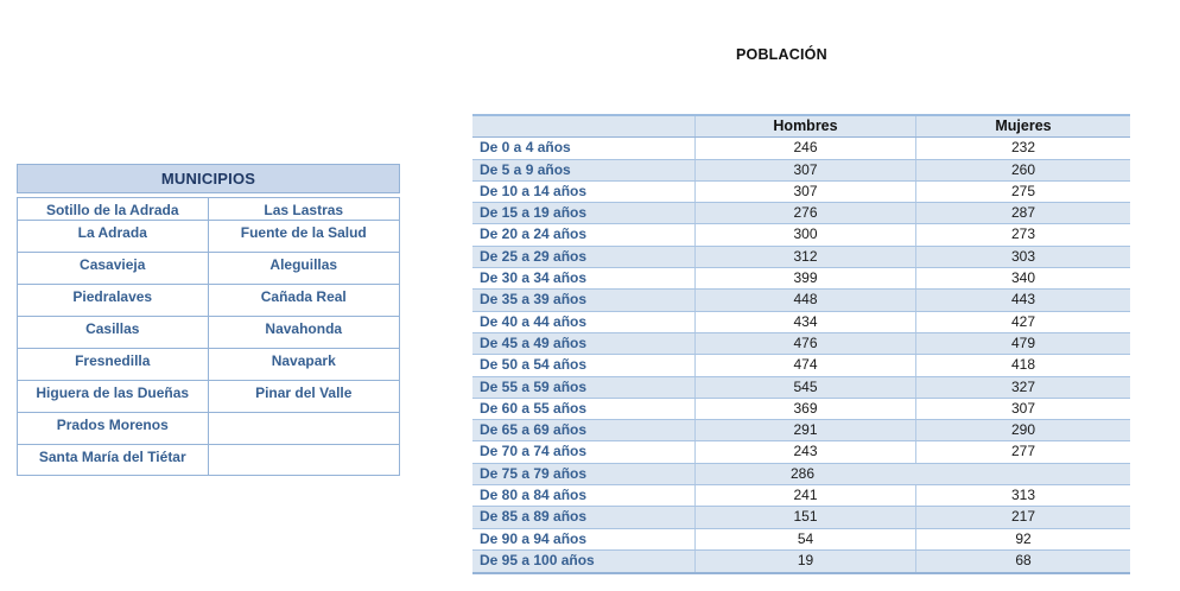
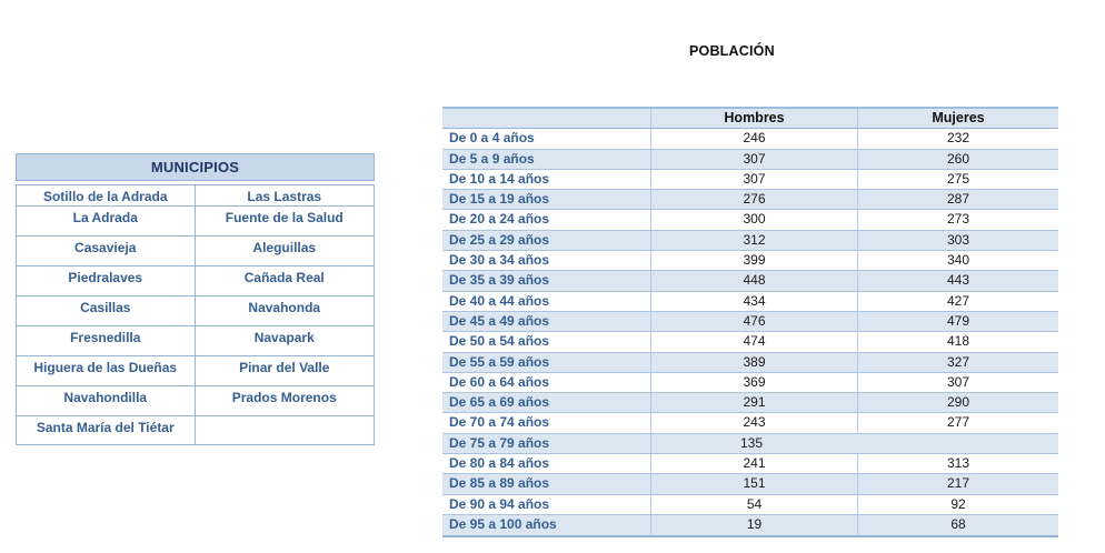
  MUNICIPIOS
  Sotillo de la Adrada
  Las Lastras
  La Adrada
  Fuente de la Salud
  Casavieja
  Aleguillas
  Piedralaves
  Cañada Real
  Casillas
  Navahonda
  Fresnedilla
  Navapark
  Higuera de las Dueñas
  Pinar del Valle
+ Navahondilla
  Prados Morenos
  Santa María del Tiétar
  POBLACIÓN
  Hombres
  Mujeres
  De 0 a 4 años
  246
  232
  De 5 a 9 años
  307
  260
  De 10 a 14 años
  307
  275
  De 15 a 19 años
  276
  287
  De 20 a 24 años
  300
  273
  De 25 a 29 años
  312
  303
  De 30 a 34 años
  399
  340
  De 35 a 39 años
  448
  443
  De 40 a 44 años
  434
  427
  De 45 a 49 años
  476
  479
  De 50 a 54 años
  474
  418
  De 55 a 59 años
- 545
+ 389
  327
- De 60 a 55 años
+ De 60 a 64 años
  369
  307
  De 65 a 69 años
  291
  290
  De 70 a 74 años
  243
  277
  De 75 a 79 años
- 286
+ 135
  De 80 a 84 años
  241
  313
  De 85 a 89 años
  151
  217
  De 90 a 94 años
  54
  92
  De 95 a 100 años
  19
  68
